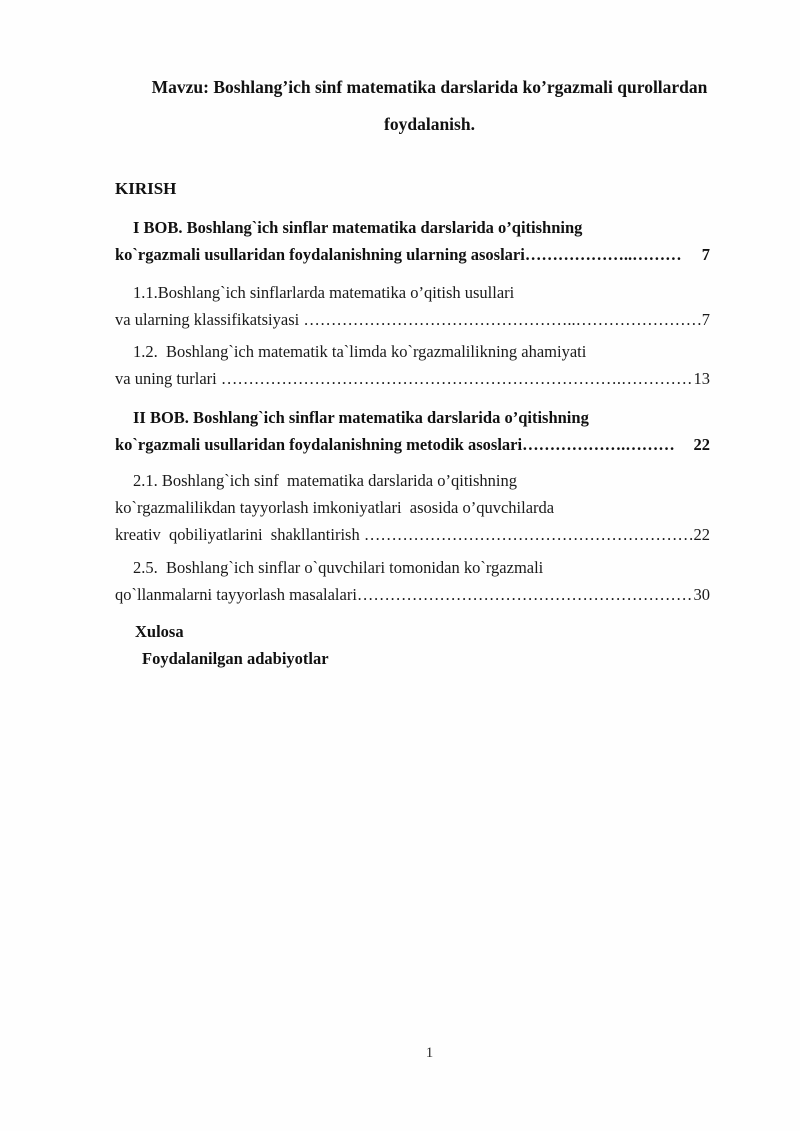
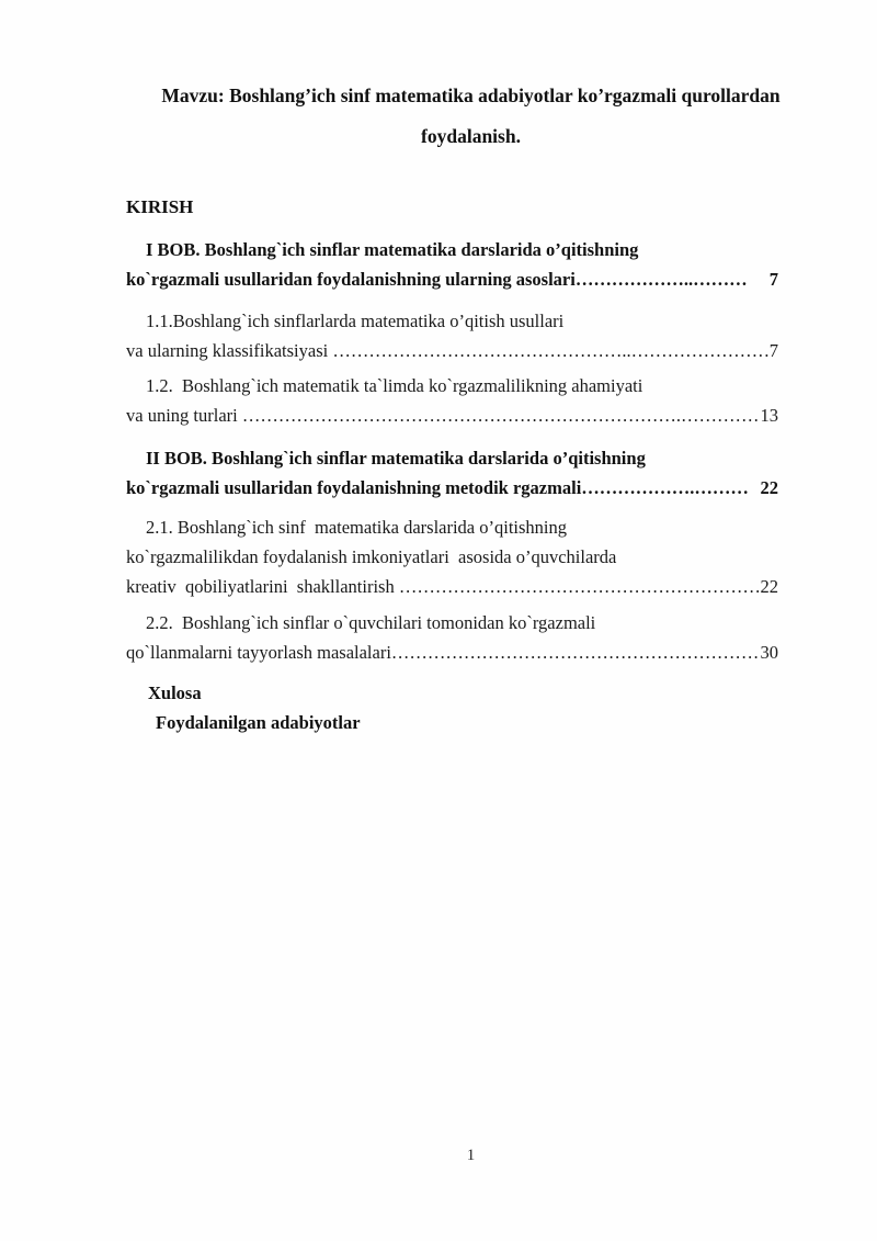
- Mavzu: Boshlang’ich sinf matematika darslarida ko’rgazmali qurollardan
+ Mavzu: Boshlang’ich sinf matematika adabiyotlar ko’rgazmali qurollardan
  foydalanish.
  KIRISH
  I BOB. Boshlang`ich sinflar matematika darslarida o’qitishning
  ko`rgazmali usullaridan foydalanishning ularning asoslari
  ………………..………
  7
  1.1.Boshlang`ich sinflarlarda matematika o’qitish usullari
  va ularning klassifikatsiyasi
  …………………………………………..……………………
  7
  1.2. Boshlang`ich matematik ta`limda ko`rgazmalilikning ahamiyati
  va uning turlari
  ……………………………………………………………….…………
  13
  II BOB. Boshlang`ich sinflar matematika darslarida o’qitishning
- ko`rgazmali usullaridan foydalanishning metodik asoslari
+ ko`rgazmali usullaridan foydalanishning metodik rgazmali
  ……………….………
  22
  2.1. Boshlang`ich sinf matematika darslarida o’qitishning
- ko`rgazmalilikdan tayyorlash imkoniyatlari asosida o’quvchilarda
+ ko`rgazmalilikdan foydalanish imkoniyatlari asosida o’quvchilarda
  kreativ qobiliyatlarini shakllantirish
  ……………………………………………………
  22
- 2.5. Boshlang`ich sinflar o`quvchilari tomonidan ko`rgazmali
+ 2.2. Boshlang`ich sinflar o`quvchilari tomonidan ko`rgazmali
  qo`llanmalarni tayyorlash masalalari
  ……………………………………………………
  30
  Xulosa
  Foydalanilgan adabiyotlar
  1
